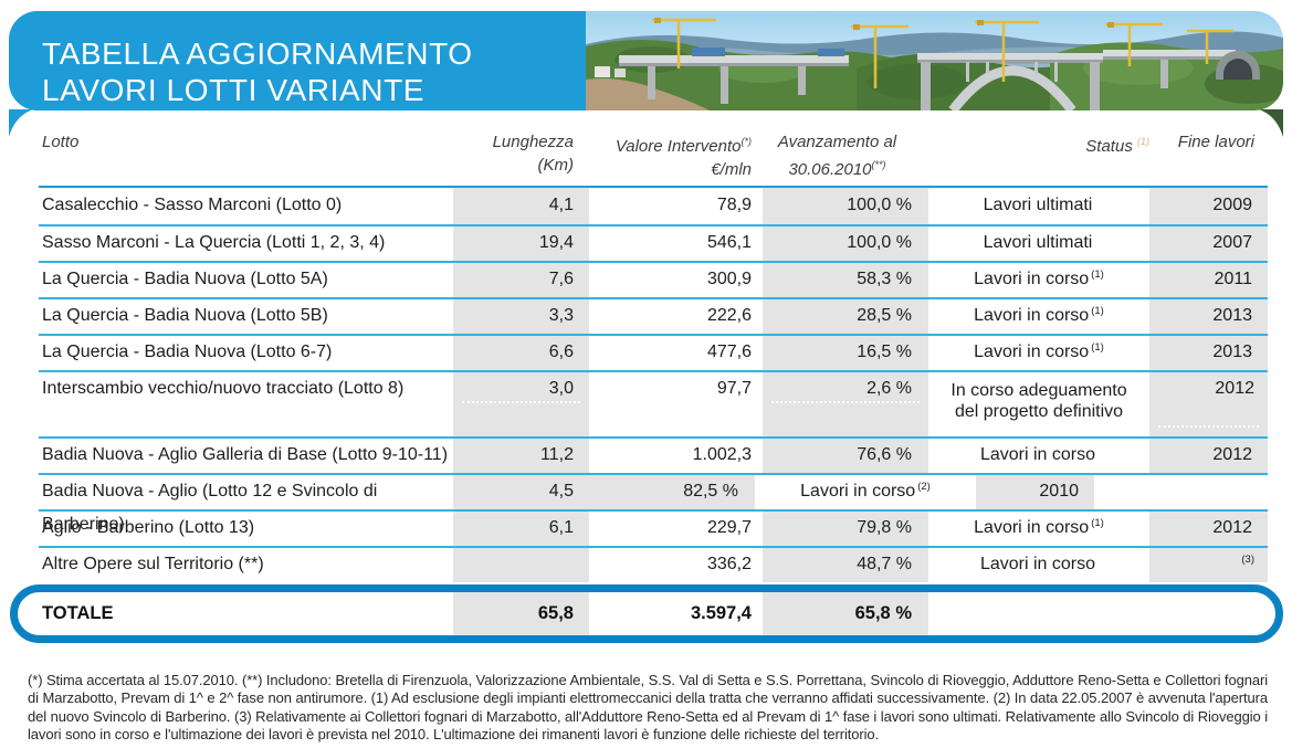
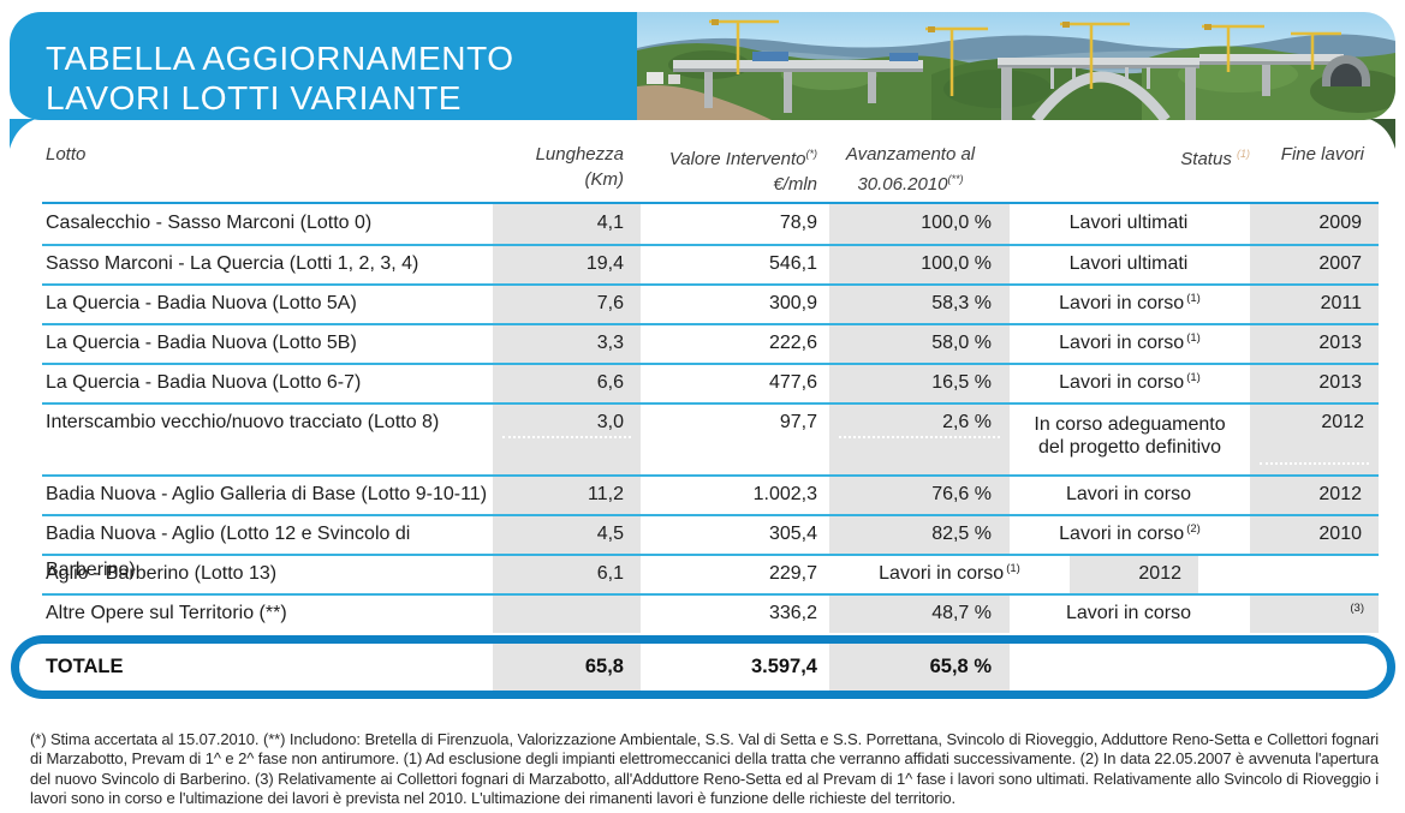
  TABELLA AGGIORNAMENTO
  LAVORI LOTTI VARIANTE
  Lotto
  Lunghezza
  (Km)
  Valore Intervento(*)
  €/mln
  Avanzamento al
  30.06.2010(**)
  Status (1)
  Fine lavori
  Casalecchio - Sasso Marconi (Lotto 0)
  4,1
  78,9
  100,0 %
  Lavori ultimati
  2009
  Sasso Marconi - La Quercia (Lotti 1, 2, 3, 4)
  19,4
  546,1
  100,0 %
  Lavori ultimati
  2007
  La Quercia - Badia Nuova (Lotto 5A)
  7,6
  300,9
  58,3 %
  Lavori in corso (1)
  2011
  La Quercia - Badia Nuova (Lotto 5B)
  3,3
  222,6
- 28,5 %
+ 58,0 %
  Lavori in corso (1)
  2013
  La Quercia - Badia Nuova (Lotto 6-7)
  6,6
  477,6
  16,5 %
  Lavori in corso (1)
  2013
  Interscambio vecchio/nuovo tracciato (Lotto 8)
  3,0
  97,7
  2,6 %
  In corso adeguamento
  del progetto definitivo
  2012
  Badia Nuova - Aglio Galleria di Base (Lotto 9-10-11)
  11,2
  1.002,3
  76,6 %
  Lavori in corso
  2012
  Badia Nuova - Aglio (Lotto 12 e Svincolo di Barberino)
  4,5
+ 305,4
  82,5 %
  Lavori in corso (2)
  2010
  Aglio - Barberino (Lotto 13)
  6,1
  229,7
- 79,8 %
  Lavori in corso (1)
  2012
  Altre Opere sul Territorio (**)
  336,2
  48,7 %
  Lavori in corso
  (3)
  TOTALE
  65,8
  3.597,4
  65,8 %
  (*) Stima accertata al 15.07.2010. (**) Includono: Bretella di Firenzuola, Valorizzazione Ambientale, S.S. Val di Setta e S.S. Porrettana, Svincolo di Rioveggio, Adduttore Reno-Setta e Collettori fognari di Marzabotto, Prevam di 1^ e 2^ fase non antirumore. (1) Ad esclusione degli impianti elettromeccanici della tratta che verranno affidati successivamente. (2) In data 22.05.2007 è avvenuta l'apertura del nuovo Svincolo di Barberino. (3) Relativamente ai Collettori fognari di Marzabotto, all'Adduttore Reno-Setta ed al Prevam di 1^ fase i lavori sono ultimati. Relativamente allo Svincolo di Rioveggio i lavori sono in corso e l'ultimazione dei lavori è prevista nel 2010. L'ultimazione dei rimanenti lavori è funzione delle richieste del territorio.
